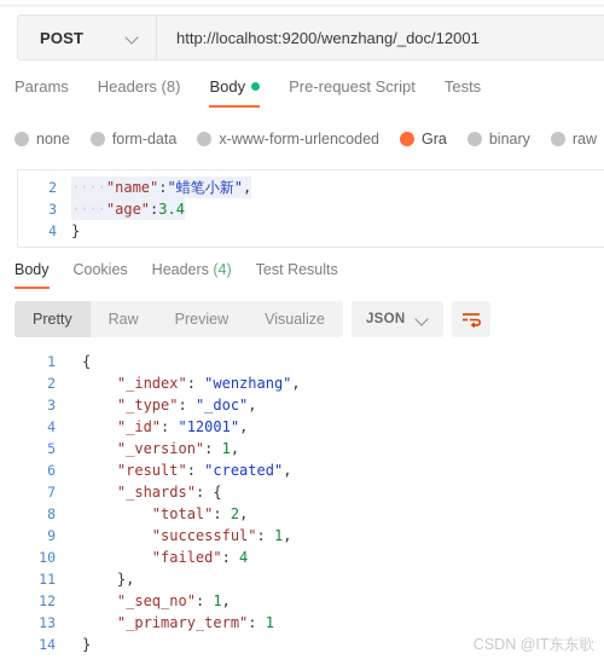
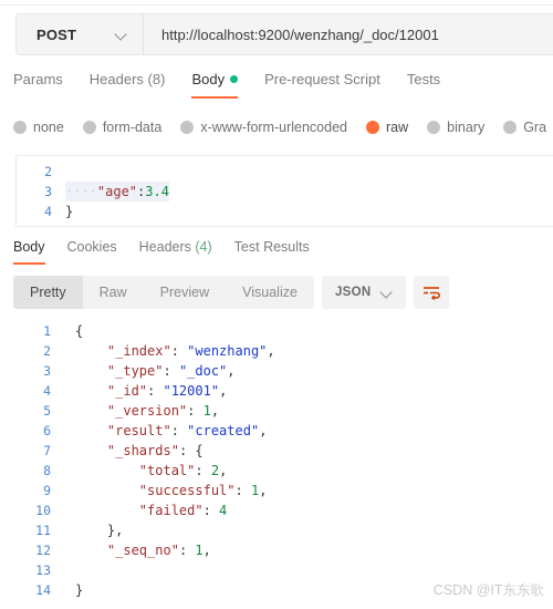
  POST
  http://localhost:9200/wenzhang/_doc/12001
  Params
  Headers (8)
  Body
  Pre-request Script
  Tests
  none
  form-data
  x-www-form-urlencoded
- Gra
+ raw
  binary
- raw
+ Gra
  2
- ····"name":"蜡笔小新",
  3
  ····"age":3.4
  4
  }
  Body
  Cookies
  Headers (4)
  Test Results
  Pretty
  Raw
  Preview
  Visualize
  JSON
  1
  {
  2
  "_index": "wenzhang",
  3
  "_type": "_doc",
  4
  "_id": "12001",
  5
  "_version": 1,
  6
  "result": "created",
  7
  "_shards": {
  8
  "total": 2,
  9
  "successful": 1,
  10
  "failed": 4
  11
  },
  12
  "_seq_no": 1,
  13
- "_primary_term": 1
  14
  }
  CSDN @IT东东歌
